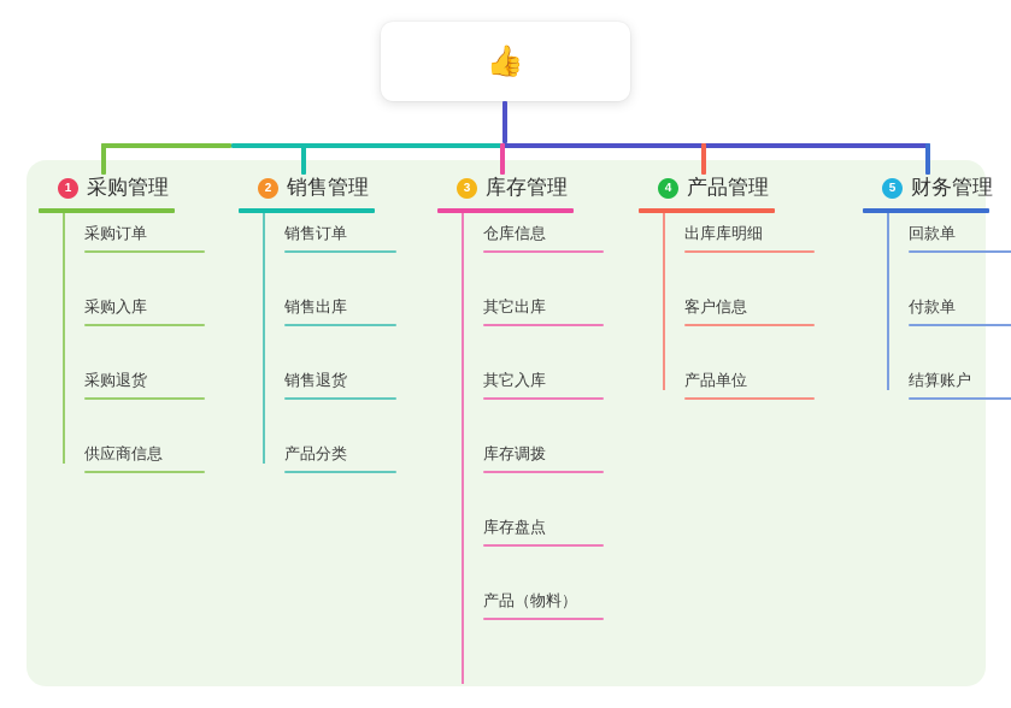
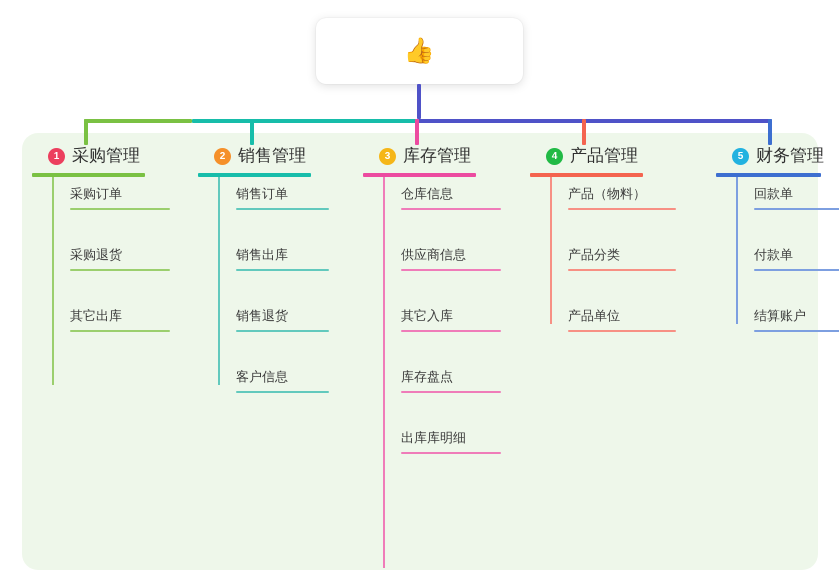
  👍
  1
  采购管理
  采购订单
- 采购入库
  采购退货
- 供应商信息
+ 其它出库
  2
  销售管理
  销售订单
  销售出库
  销售退货
- 产品分类
+ 客户信息
  3
  库存管理
  仓库信息
- 其它出库
+ 供应商信息
  其它入库
- 库存调拨
  库存盘点
- 产品（物料）
+ 出库库明细
  4
  产品管理
- 出库库明细
+ 产品（物料）
- 客户信息
+ 产品分类
  产品单位
  5
  财务管理
  回款单
  付款单
  结算账户
